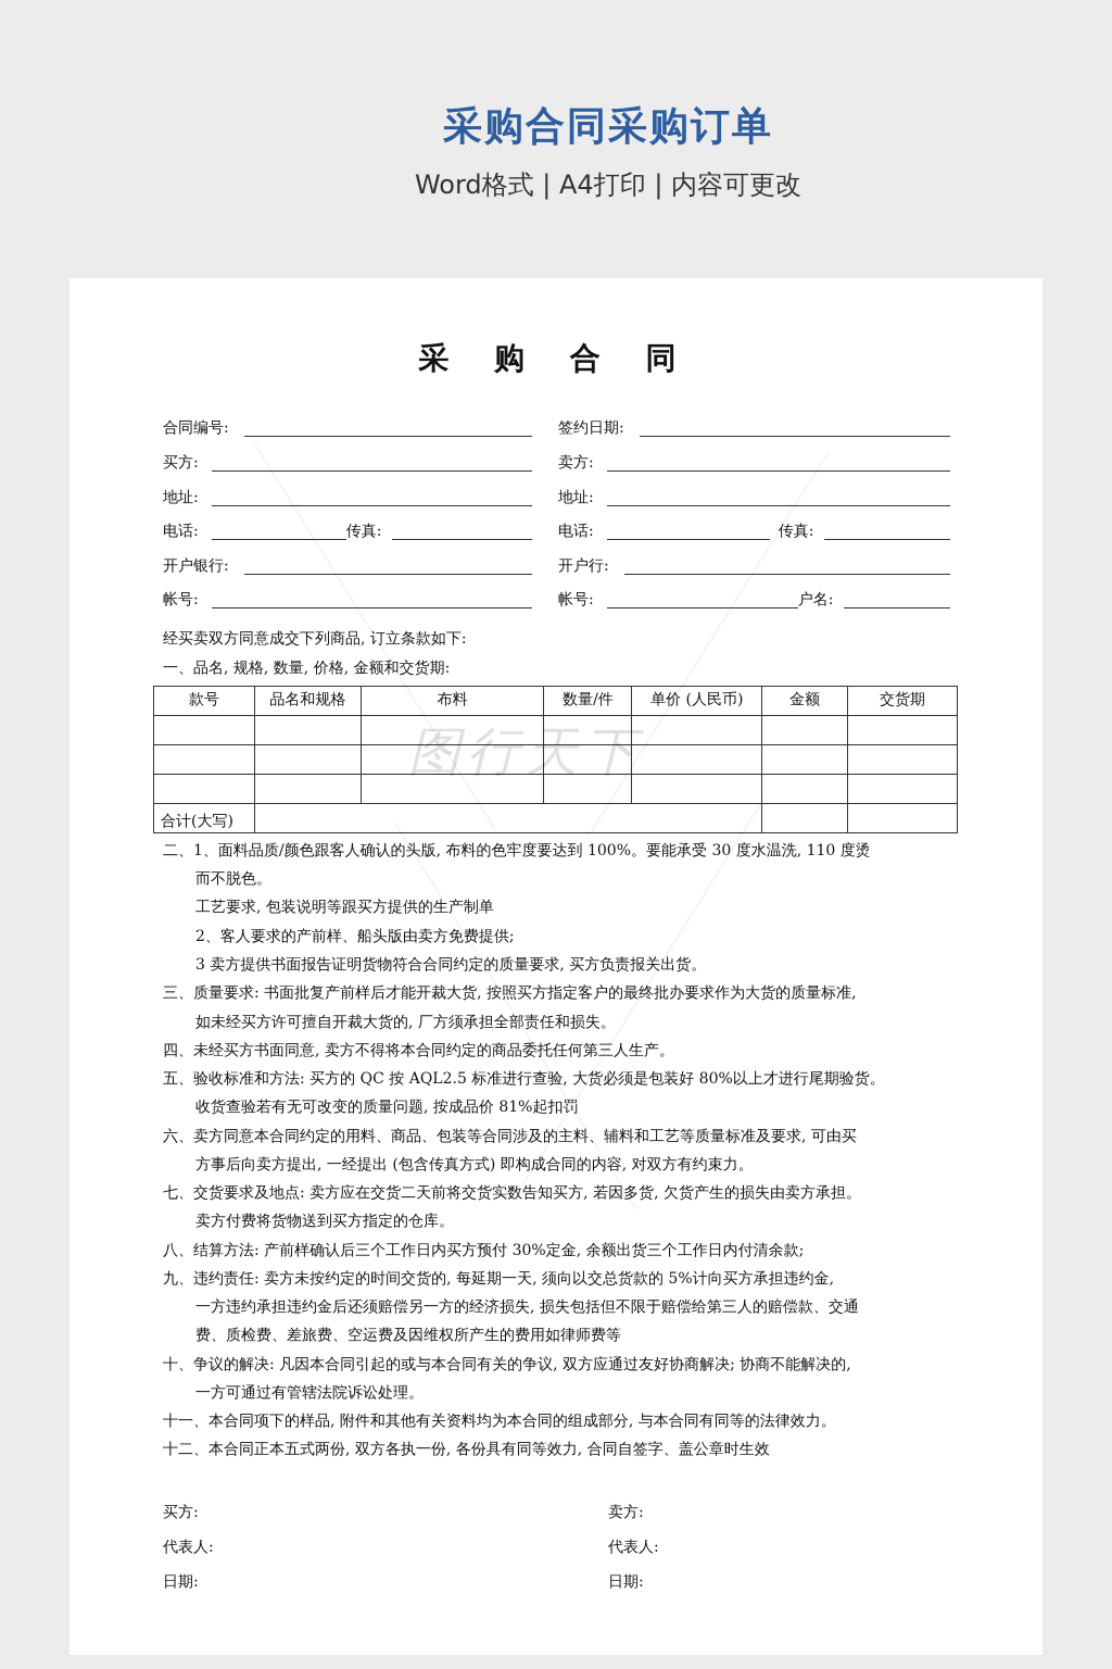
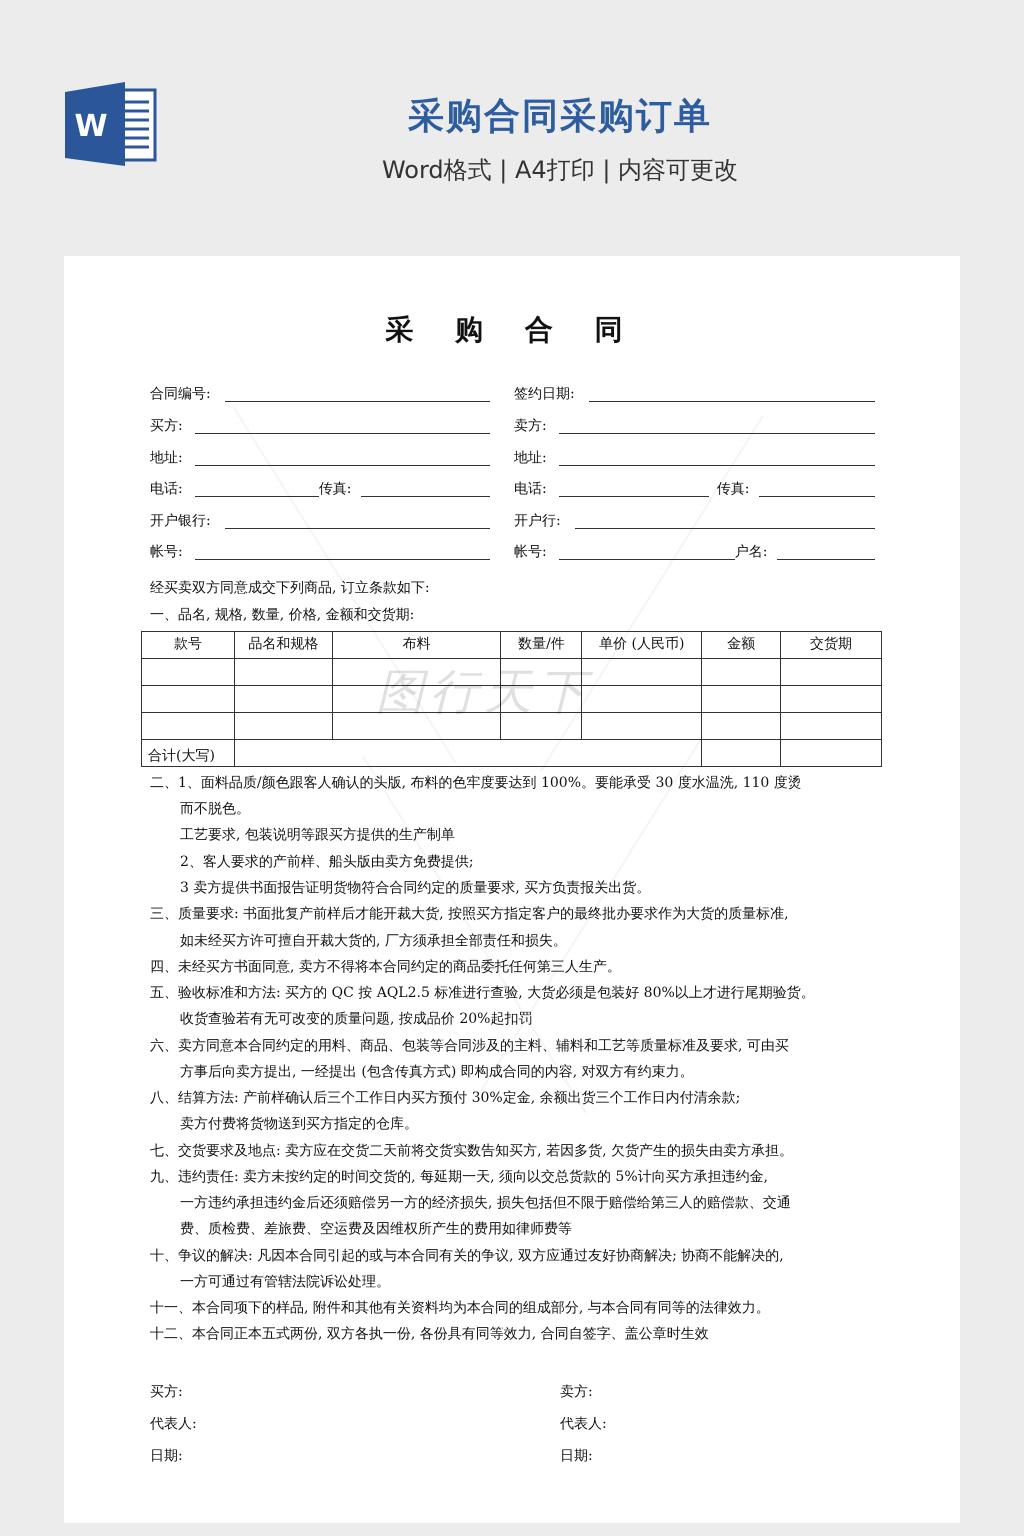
+ W
  采购合同采购订单
  Word格式 | A4打印 | 内容可更改
  采 购 合 同
  合同编号:
  买方:
  地址:
  电话:
  传真:
  开户银行:
  帐号:
  签约日期:
  卖方:
  地址:
  电话:
  传真:
  开户行:
  帐号:
  户名:
  经买卖双方同意成交下列商品, 订立条款如下:
  一、品名, 规格, 数量, 价格, 金额和交货期:
  款号	品名和规格	布料	数量/件	单价 (人民币)	金额	交货期
  合计(大写)
  图行天下
  二、1、面料品质/颜色跟客人确认的头版, 布料的色牢度要达到 100%。要能承受 30 度水温洗, 110 度烫
  而不脱色。
  工艺要求, 包装说明等跟买方提供的生产制单
  2、客人要求的产前样、船头版由卖方免费提供;
  3 卖方提供书面报告证明货物符合合同约定的质量要求, 买方负责报关出货。
  三、质量要求: 书面批复产前样后才能开裁大货, 按照买方指定客户的最终批办要求作为大货的质量标准,
  如未经买方许可擅自开裁大货的, 厂方须承担全部责任和损失。
  四、未经买方书面同意, 卖方不得将本合同约定的商品委托任何第三人生产。
  五、验收标准和方法: 买方的 QC 按 AQL2.5 标准进行查验, 大货必须是包装好 80%以上才进行尾期验货。
- 收货查验若有无可改变的质量问题, 按成品价 81%起扣罚
+ 收货查验若有无可改变的质量问题, 按成品价 20%起扣罚
  六、卖方同意本合同约定的用料、商品、包装等合同涉及的主料、辅料和工艺等质量标准及要求, 可由买
  方事后向卖方提出, 一经提出 (包含传真方式) 即构成合同的内容, 对双方有约束力。
- 七、交货要求及地点: 卖方应在交货二天前将交货实数告知买方, 若因多货, 欠货产生的损失由卖方承担。
+ 八、结算方法: 产前样确认后三个工作日内买方预付 30%定金, 余额出货三个工作日内付清余款;
  卖方付费将货物送到买方指定的仓库。
- 八、结算方法: 产前样确认后三个工作日内买方预付 30%定金, 余额出货三个工作日内付清余款;
+ 七、交货要求及地点: 卖方应在交货二天前将交货实数告知买方, 若因多货, 欠货产生的损失由卖方承担。
  九、违约责任: 卖方未按约定的时间交货的, 每延期一天, 须向以交总货款的 5%计向买方承担违约金,
  一方违约承担违约金后还须赔偿另一方的经济损失, 损失包括但不限于赔偿给第三人的赔偿款、交通
  费、质检费、差旅费、空运费及因维权所产生的费用如律师费等
  十、争议的解决: 凡因本合同引起的或与本合同有关的争议, 双方应通过友好协商解决; 协商不能解决的,
  一方可通过有管辖法院诉讼处理。
  十一、本合同项下的样品, 附件和其他有关资料均为本合同的组成部分, 与本合同有同等的法律效力。
  十二、本合同正本五式两份, 双方各执一份, 各份具有同等效力, 合同自签字、盖公章时生效
  买方:
  代表人:
  日期:
  卖方:
  代表人:
  日期:
